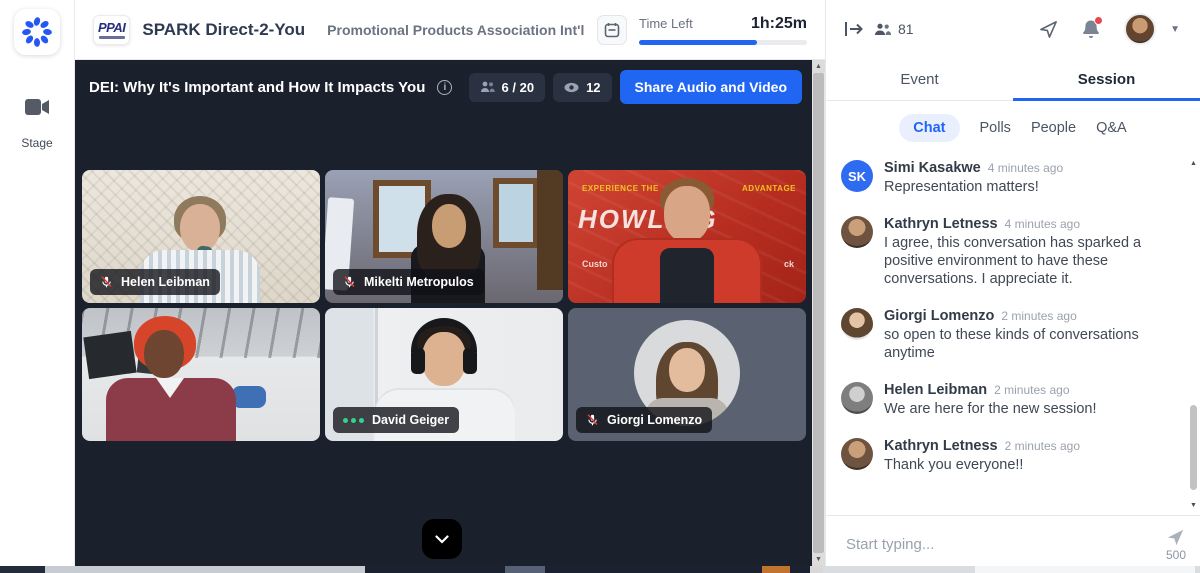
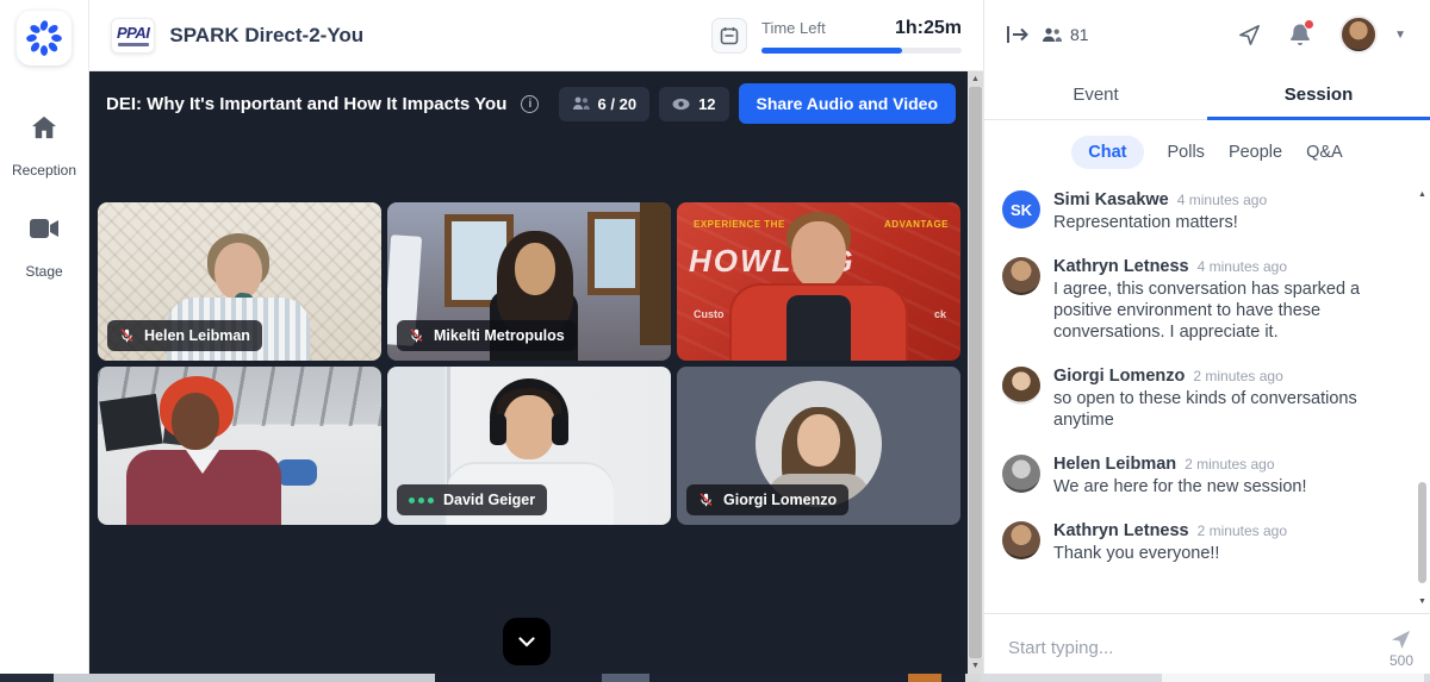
+ Reception
  Stage
  PPAI
  SPARK Direct-2-You
- Promotional Products Association Int'l
  Time Left
  1h:25m
  DEI: Why It's Important and How It Impacts You
  i
  6 / 20
  12
  Share Audio and Video
  Helen Leibman
  Mikelti Metropulos
  EXPERIENCE THE
  ADVANTAGE
  Custo
  ck
  David Geiger
  Giorgi Lomenzo
  81
  ▼
  Event
  Session
  Chat
  Polls
  People
  Q&A
  SK
  Simi Kasakwe 4 minutes ago
  Representation matters!
  Kathryn Letness 4 minutes ago
  I agree, this conversation has sparked a positive environment to have these conversations. I appreciate it.
  Giorgi Lomenzo 2 minutes ago
  so open to these kinds of conversations anytime
  Helen Leibman 2 minutes ago
  We are here for the new session!
  Kathryn Letness 2 minutes ago
  Thank you everyone!!
  Start typing...
  500
